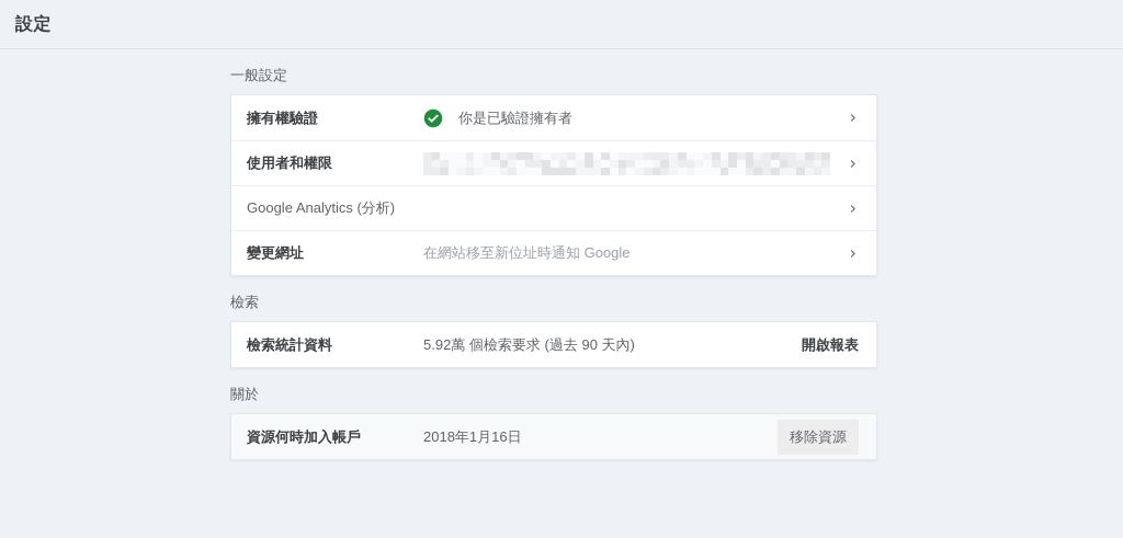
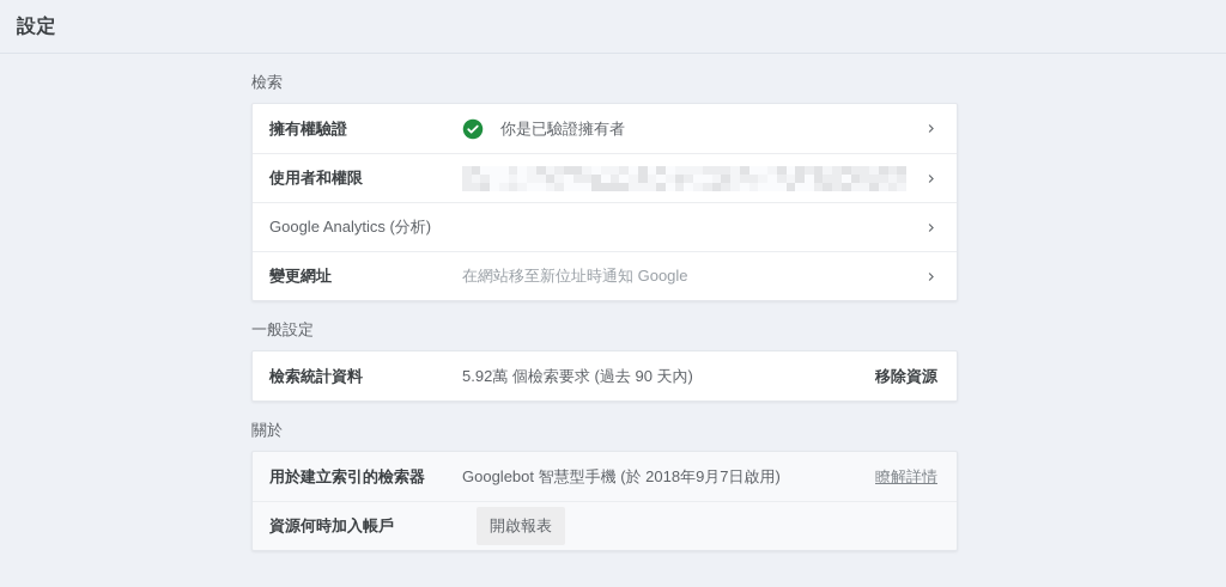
  設定
- 一般設定
+ 檢索
  擁有權驗證
  你是已驗證擁有者
  使用者和權限
  Google Analytics (分析)
  變更網址
  在網站移至新位址時通知 Google
- 檢索
+ 一般設定
  檢索統計資料
  5.92萬 個檢索要求 (過去 90 天內)
- 開啟報表
+ 移除資源
  關於
+ 用於建立索引的檢索器
+ Googlebot 智慧型手機 (於 2018年9月7日啟用)
+ 瞭解詳情
  資源何時加入帳戶
- 2018年1月16日
- 移除資源
+ 開啟報表
